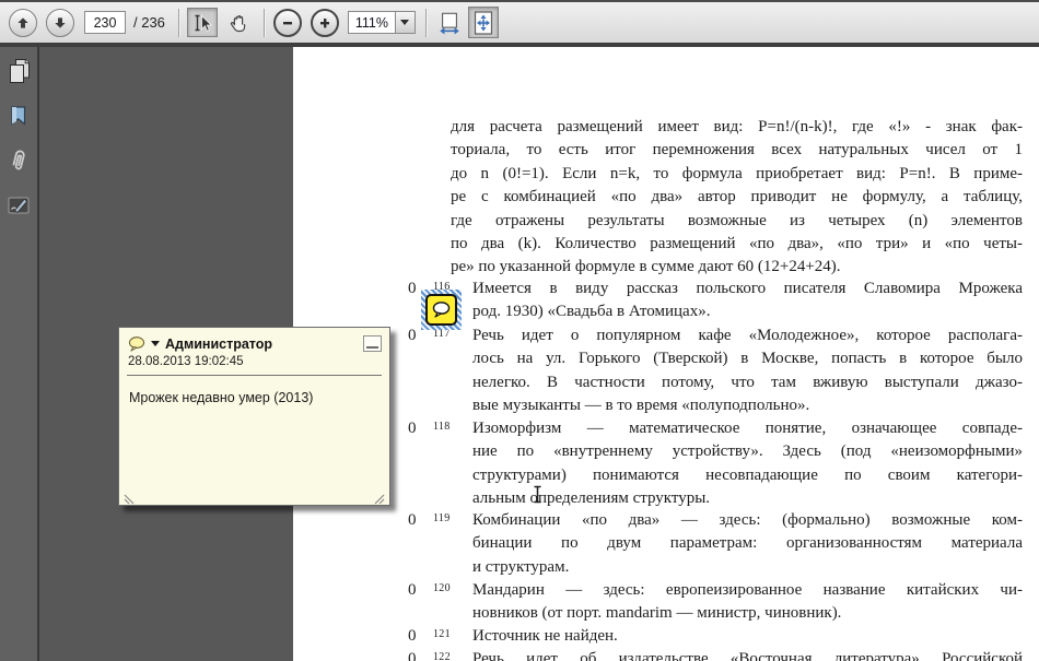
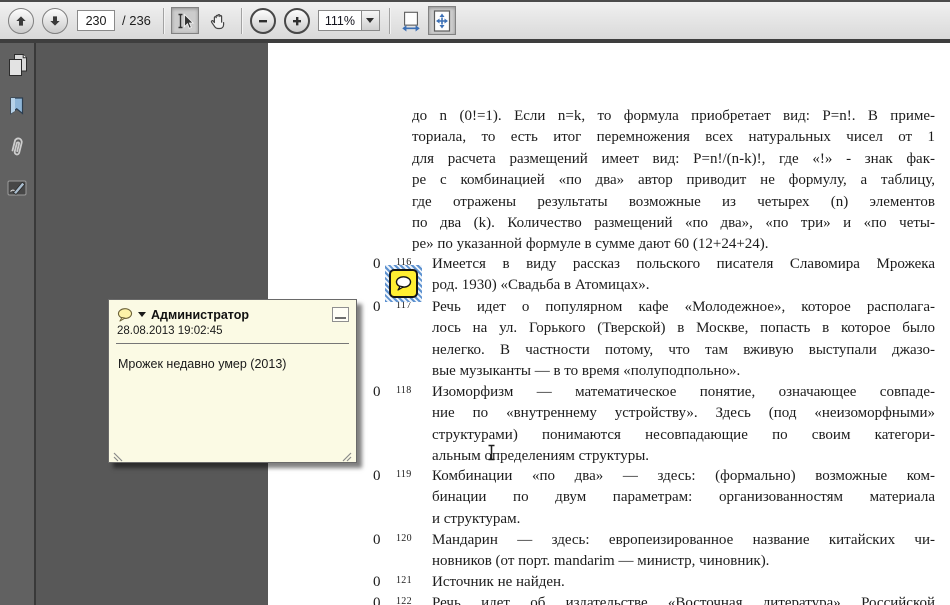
  230
  / 236
  111%
- для расчета размещений имеет вид: P=n!/(n-k)!, где «!» - знак фак-
+ до n (0!=1). Если n=k, то формула приобретает вид: P=n!. В приме-
  ториала, то есть итог перемножения всех натуральных чисел от 1
- до n (0!=1). Если n=k, то формула приобретает вид: P=n!. В приме-
+ для расчета размещений имеет вид: P=n!/(n-k)!, где «!» - знак фак-
  ре с комбинацией «по два» автор приводит не формулу, а таблицу,
  где отражены результаты возможные из четырех (n) элементов
  по два (k). Количество размещений «по два», «по три» и «по четы-
  ре» по указанной формуле в сумме дают 60 (12+24+24).
  0
  116
  Имеется в виду рассказ польского писателя Славомира Мрожека
  род. 1930) «Свадьба в Атомицах».
  0
  117
  Речь идет о популярном кафе «Молодежное», которое располага-
  лось на ул. Горького (Тверской) в Москве, попасть в которое было
  нелегко. В частности потому, что там вживую выступали джазо-
  вые музыканты — в то время «полуподпольно».
  0
  118
  Изоморфизм — математическое понятие, означающее совпаде-
  ние по «внутреннему устройству». Здесь (под «неизоморфными»
  структурами) понимаются несовпадающие по своим категори-
  альным определениям структуры.
  0
  119
  Комбинации «по два» — здесь: (формально) возможные ком-
  бинации по двум параметрам: организованностям материала
  и структурам.
  0
  120
  Мандарин — здесь: европеизированное название китайских чи-
  новников (от порт. mandarim — министр, чиновник).
  0
  121
  Источник не найден.
  0
  122
  Речь идет об издательстве «Восточная литература» Российской
  Администратор
  28.08.2013 19:02:45
  Мрожек недавно умер (2013)
